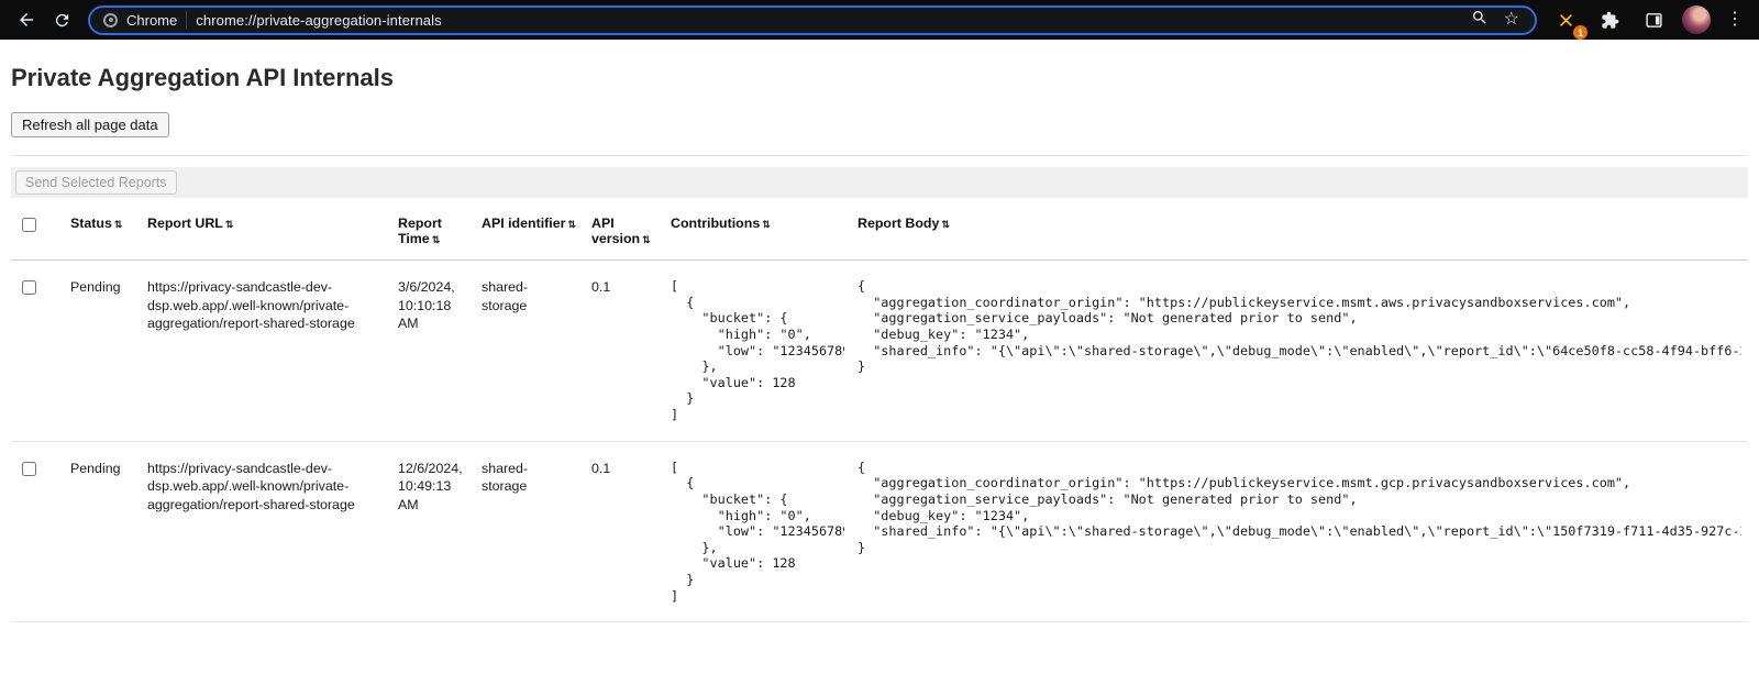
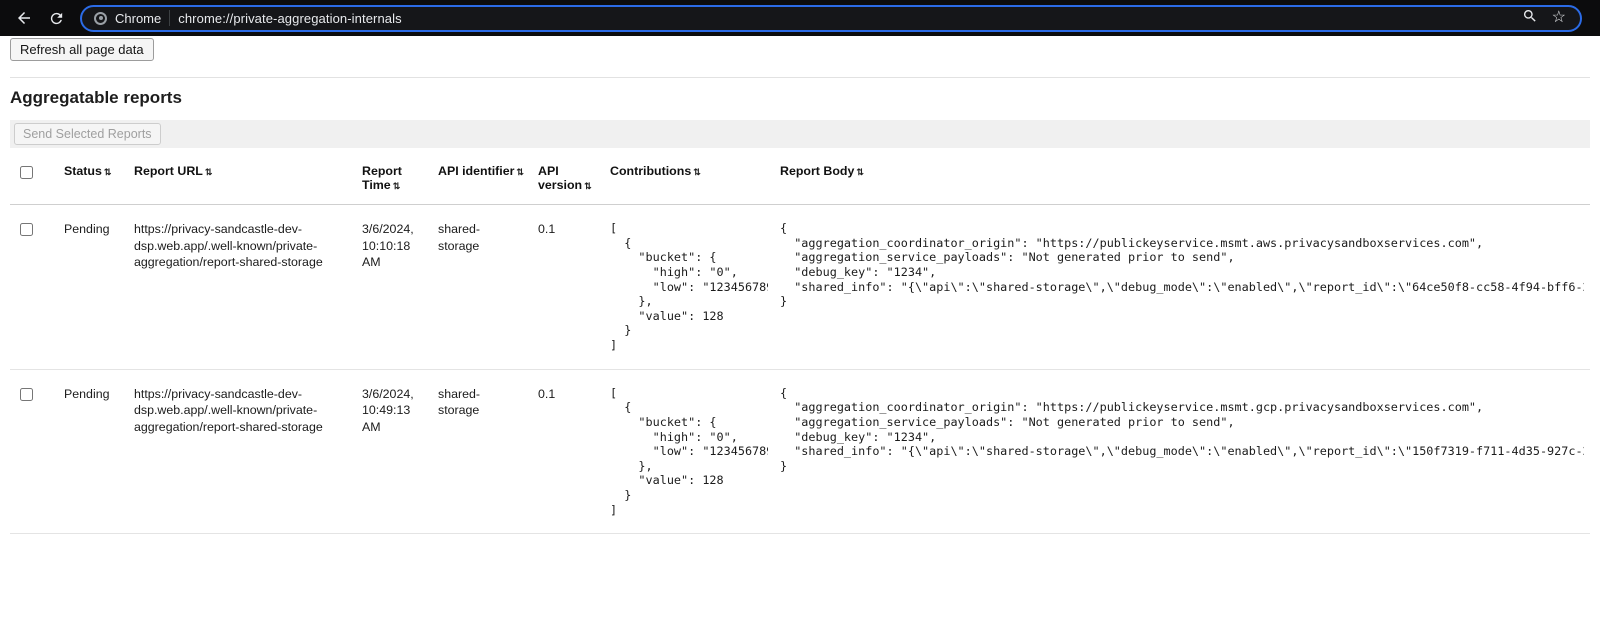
  Chrome
  chrome://private-aggregation-internals
  ☆
- 1
- ⋮
- Private Aggregation API Internals
  Refresh all page data
+ Aggregatable reports
  Send Selected Reports
  	Status ⇅	Report URL ⇅	Report Time ⇅	API identifier ⇅	API version ⇅	Contributions ⇅	Report Body ⇅
  	Pending	https://privacy-sandcastle-dev-dsp.web.app/.well-known/private-aggregation/report-shared-storage	3/6/2024, 10:10:18 AM	shared-storage	0.1	[ { "bucket": { "high": "0", "low": "12345678 }, "value": 128 } ]	{ "aggregation_coordinator_origin": "https://publickeyservice.msmt.aws.privacysandboxservices.com", "aggregation_service_payloads": "Not generated prior to send", "debug_key": "1234", "shared_info": "{\"api\":\"shared-storage\",\"debug_mode\":\"enabled\",\"report_id\":\"64ce50f8-cc58-4f94-bff6- }
- 	Pending	https://privacy-sandcastle-dev-dsp.web.app/.well-known/private-aggregation/report-shared-storage	12/6/2024, 10:49:13 AM	shared-storage	0.1	[ { "bucket": { "high": "0", "low": "12345678 }, "value": 128 } ]	{ "aggregation_coordinator_origin": "https://publickeyservice.msmt.gcp.privacysandboxservices.com", "aggregation_service_payloads": "Not generated prior to send", "debug_key": "1234", "shared_info": "{\"api\":\"shared-storage\",\"debug_mode\":\"enabled\",\"report_id\":\"150f7319-f711-4d35-927c- }
+ 	Pending	https://privacy-sandcastle-dev-dsp.web.app/.well-known/private-aggregation/report-shared-storage	3/6/2024, 10:49:13 AM	shared-storage	0.1	[ { "bucket": { "high": "0", "low": "12345678 }, "value": 128 } ]	{ "aggregation_coordinator_origin": "https://publickeyservice.msmt.gcp.privacysandboxservices.com", "aggregation_service_payloads": "Not generated prior to send", "debug_key": "1234", "shared_info": "{\"api\":\"shared-storage\",\"debug_mode\":\"enabled\",\"report_id\":\"150f7319-f711-4d35-927c- }
